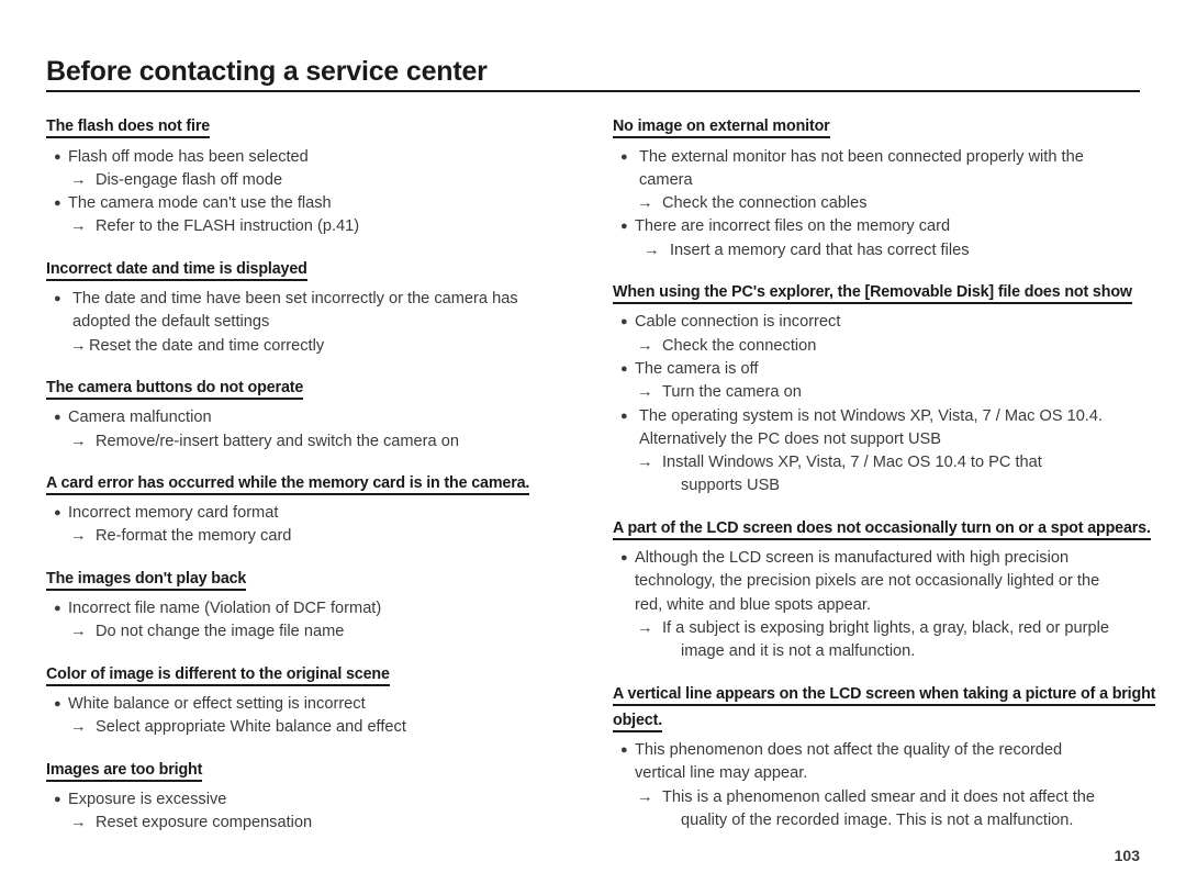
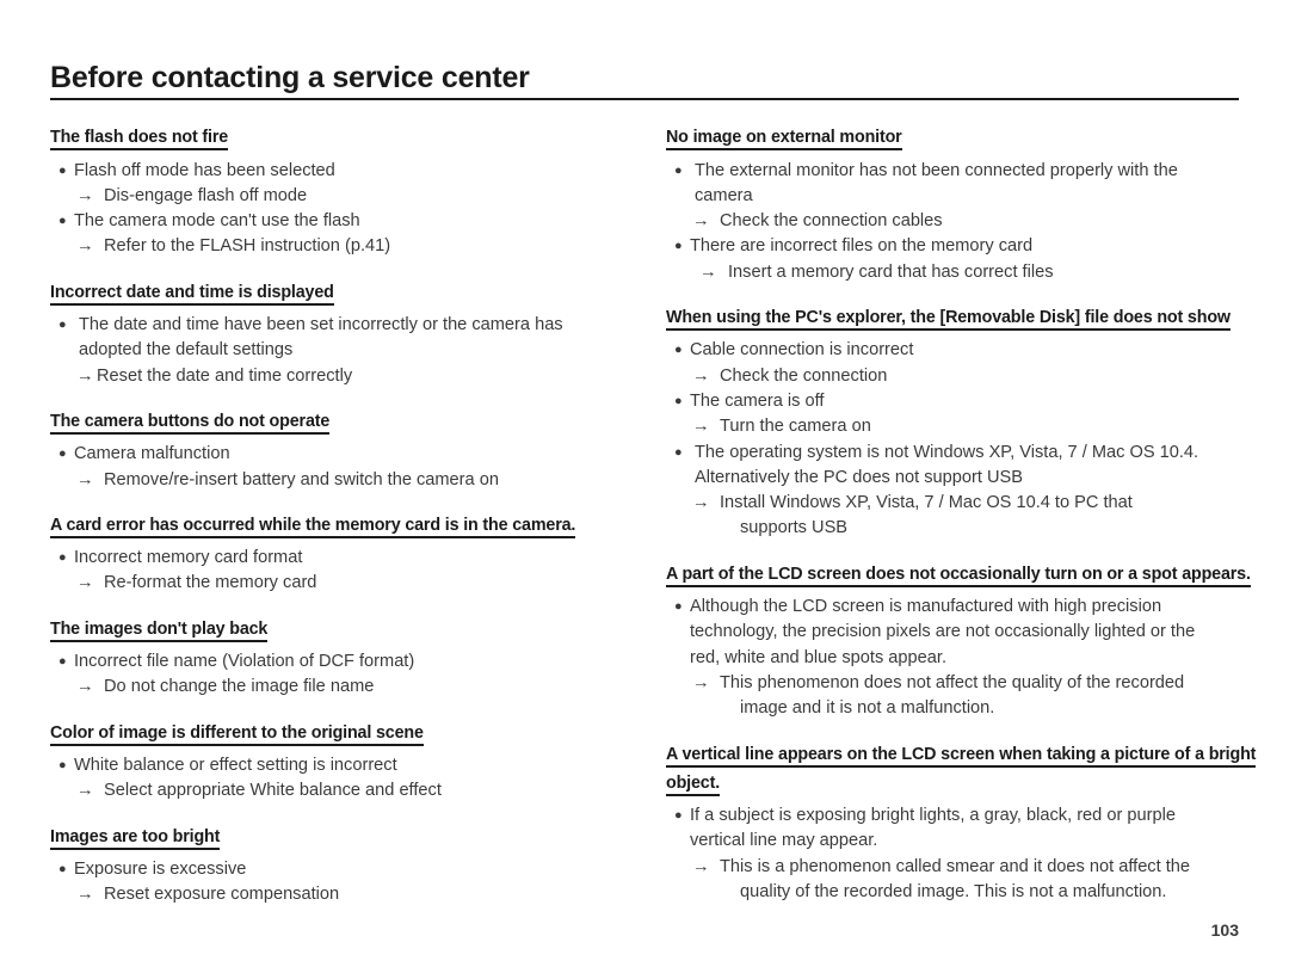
  Before contacting a service center
  The flash does not fire
  ●
  Flash off mode has been selected
  →
  Dis-engage flash off mode
  ●
  The camera mode can't use the flash
  →
  Refer to the FLASH instruction (p.41)
  Incorrect date and time is displayed
  ●
  The date and time have been set incorrectly or the camera has
  adopted the default settings
  →
  Reset the date and time correctly
  The camera buttons do not operate
  ●
  Camera malfunction
  →
  Remove/re-insert battery and switch the camera on
  A card error has occurred while the memory card is in the camera.
  ●
  Incorrect memory card format
  →
  Re-format the memory card
  The images don't play back
  ●
  Incorrect file name (Violation of DCF format)
  →
  Do not change the image file name
  Color of image is different to the original scene
  ●
  White balance or effect setting is incorrect
  →
  Select appropriate White balance and effect
  Images are too bright
  ●
  Exposure is excessive
  →
  Reset exposure compensation
  No image on external monitor
  ●
  The external monitor has not been connected properly with the
  camera
  →
  Check the connection cables
  ●
  There are incorrect files on the memory card
  →
  Insert a memory card that has correct files
  When using the PC's explorer, the [Removable Disk] file does not show
  ●
  Cable connection is incorrect
  →
  Check the connection
  ●
  The camera is off
  →
  Turn the camera on
  ●
  The operating system is not Windows XP, Vista, 7 / Mac OS 10.4.
  Alternatively the PC does not support USB
  →
  Install Windows XP, Vista, 7 / Mac OS 10.4 to PC that
  supports USB
  A part of the LCD screen does not occasionally turn on or a spot appears.
  ●
  Although the LCD screen is manufactured with high precision
  technology, the precision pixels are not occasionally lighted or the
  red, white and blue spots appear.
  →
- If a subject is exposing bright lights, a gray, black, red or purple
+ This phenomenon does not affect the quality of the recorded
  image and it is not a malfunction.
  A vertical line appears on the LCD screen when taking a picture of a bright object.
  ●
- This phenomenon does not affect the quality of the recorded
+ If a subject is exposing bright lights, a gray, black, red or purple
  vertical line may appear.
  →
  This is a phenomenon called smear and it does not affect the
  quality of the recorded image. This is not a malfunction.
  103
